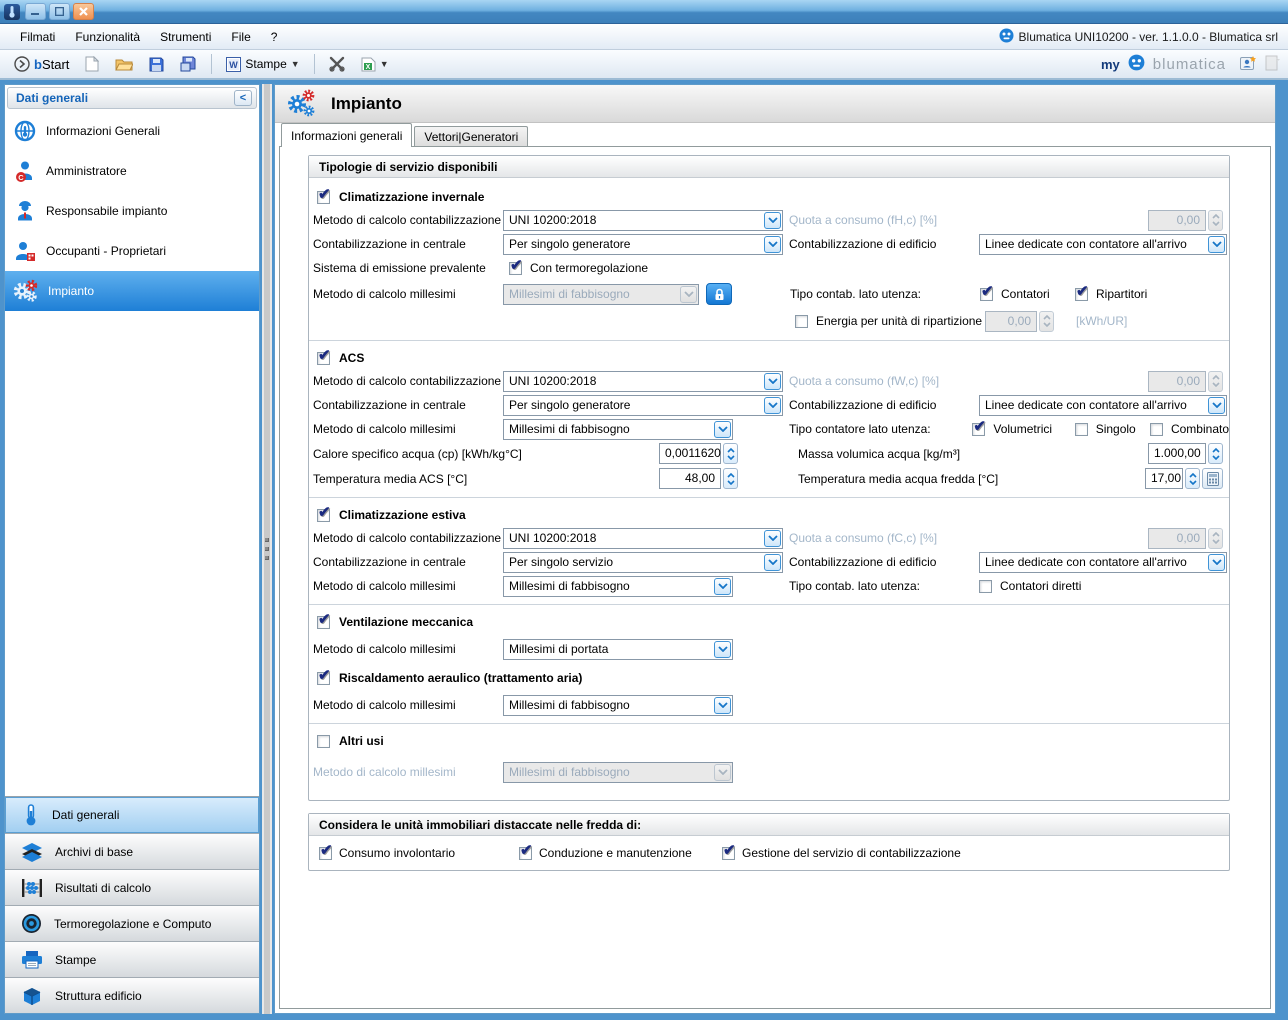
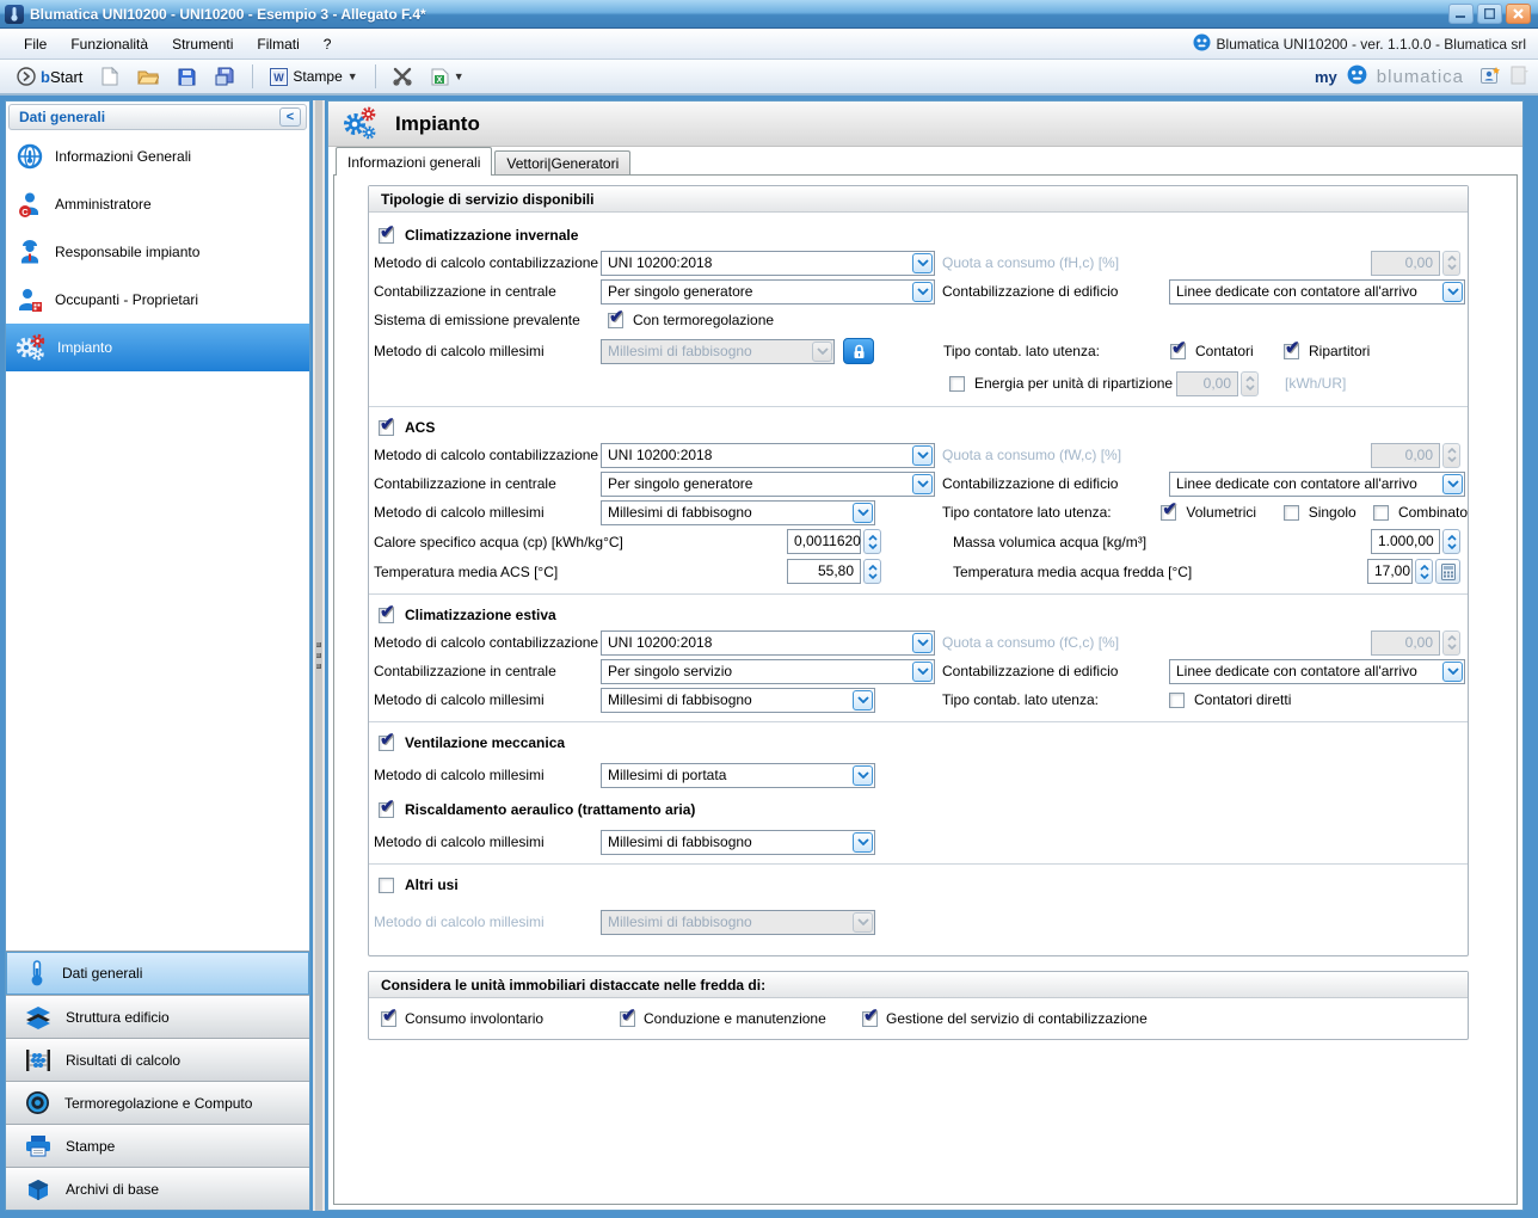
+ Blumatica UNI10200 - UNI10200 - Esempio 3 - Allegato F.4*
- Filmati
+ File
  Funzionalità
  Strumenti
- File
+ Filmati
  ?
  Blumatica UNI10200 - ver. 1.1.0.0 - Blumatica srl
  bStart
  W
  Stampe
  ▼
  ▼
  my
  blumatica
  Dati generali
  <
  Informazioni Generali
  C
  Amministratore
  Responsabile impianto
  Occupanti - Proprietari
  Impianto
  Dati generali
- Archivi di base
+ Struttura edificio
  Risultati di calcolo
  Termoregolazione e Computo
  Stampe
- Struttura edificio
+ Archivi di base
  Impianto
  Informazioni generali
  Vettori|Generatori
  Tipologie di servizio disponibili
  Climatizzazione invernale
  Metodo di calcolo contabilizzazione
  UNI 10200:2018
  Quota a consumo (fH,c) [%]
  0,00
  Contabilizzazione in centrale
  Per singolo generatore
  Contabilizzazione di edificio
  Linee dedicate con contatore all'arrivo
  Sistema di emissione prevalente
  Con termoregolazione
  Metodo di calcolo millesimi
  Millesimi di fabbisogno
  Tipo contab. lato utenza:
  Contatori
  Ripartitori
  Energia per unità di ripartizione
  0,00
  [kWh/UR]
  ACS
  Metodo di calcolo contabilizzazione
  UNI 10200:2018
  Quota a consumo (fW,c) [%]
  0,00
  Contabilizzazione in centrale
  Per singolo generatore
  Contabilizzazione di edificio
  Linee dedicate con contatore all'arrivo
  Metodo di calcolo millesimi
  Millesimi di fabbisogno
  Tipo contatore lato utenza:
  Volumetrici
  Singolo
  Combinato
  Calore specifico acqua (cp) [kWh/kg°C]
  0,0011620
  Massa volumica acqua [kg/m³]
  1.000,00
  Temperatura media ACS [°C]
- 48,00
+ 55,80
  Temperatura media acqua fredda [°C]
  17,00
  Climatizzazione estiva
  Metodo di calcolo contabilizzazione
  UNI 10200:2018
  Quota a consumo (fC,c) [%]
  0,00
  Contabilizzazione in centrale
  Per singolo servizio
  Contabilizzazione di edificio
  Linee dedicate con contatore all'arrivo
  Metodo di calcolo millesimi
  Millesimi di fabbisogno
  Tipo contab. lato utenza:
  Contatori diretti
  Ventilazione meccanica
  Metodo di calcolo millesimi
  Millesimi di portata
  Riscaldamento aeraulico (trattamento aria)
  Metodo di calcolo millesimi
  Millesimi di fabbisogno
  Altri usi
  Metodo di calcolo millesimi
  Millesimi di fabbisogno
  Considera le unità immobiliari distaccate nelle fredda di:
  Consumo involontario
  Conduzione e manutenzione
  Gestione del servizio di contabilizzazione
